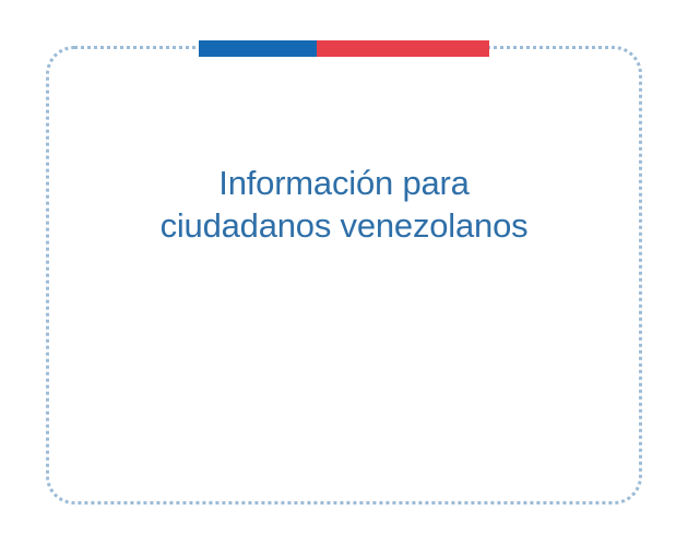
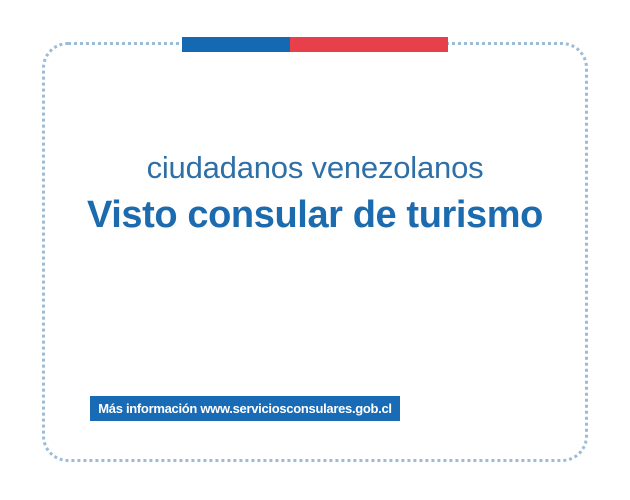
- Información para
  ciudadanos venezolanos
+ Visto consular de turismo
+ Más información www.serviciosconsulares.gob.cl
